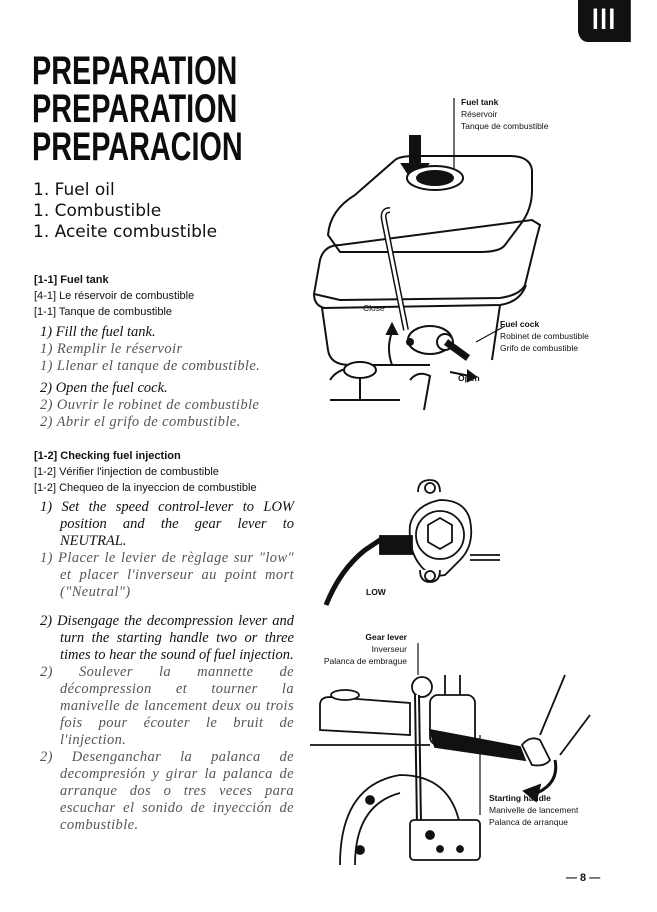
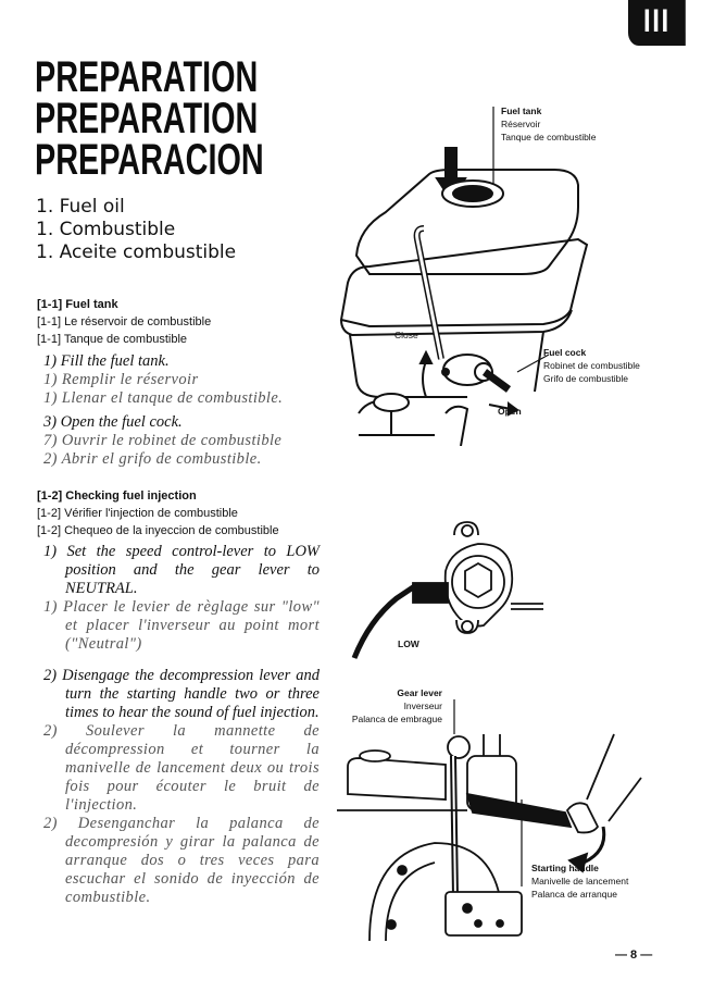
  III
  PREPARATION
  PREPARATION
  PREPARACION
  1. Fuel oil
  1. Combustible
  1. Aceite combustible
  [1-1] Fuel tank
- [4-1] Le réservoir de combustible
+ [1-1] Le réservoir de combustible
  [1-1] Tanque de combustible
  1) Fill the fuel tank.
  1) Remplir le réservoir
  1) Llenar el tanque de combustible.
- 2) Open the fuel cock.
+ 3) Open the fuel cock.
- 2) Ouvrir le robinet de combustible
+ 7) Ouvrir le robinet de combustible
  2) Abrir el grifo de combustible.
  [1-2] Checking fuel injection
  [1-2] Vérifier l'injection de combustible
  [1-2] Chequeo de la inyeccion de combustible
  1) Set the speed control-lever to LOW position and the gear lever to NEUTRAL.
  1) Placer le levier de règlage sur "low" et placer l'inverseur au point mort ("Neutral")
  2) Disengage the decompression lever and turn the starting handle two or three times to hear the sound of fuel injection.
  2) Soulever la mannette de décompression et tourner la manivelle de lancement deux ou trois fois pour écouter le bruit de l'injection.
  2) Desenganchar la palanca de decompresión y girar la palanca de arranque dos o tres veces para escuchar el sonido de inyección de combustible.
  Fuel tank
  Réservoir
  Tanque de combustible
  Close
  Open
  Fuel cock
  Robinet de combustible
  Grifo de combustible
  LOW
  Gear lever
  Inverseur
  Palanca de embrague
  Starting handle
  Manivelle de lancement
  Palanca de arranque
  — 8 —
